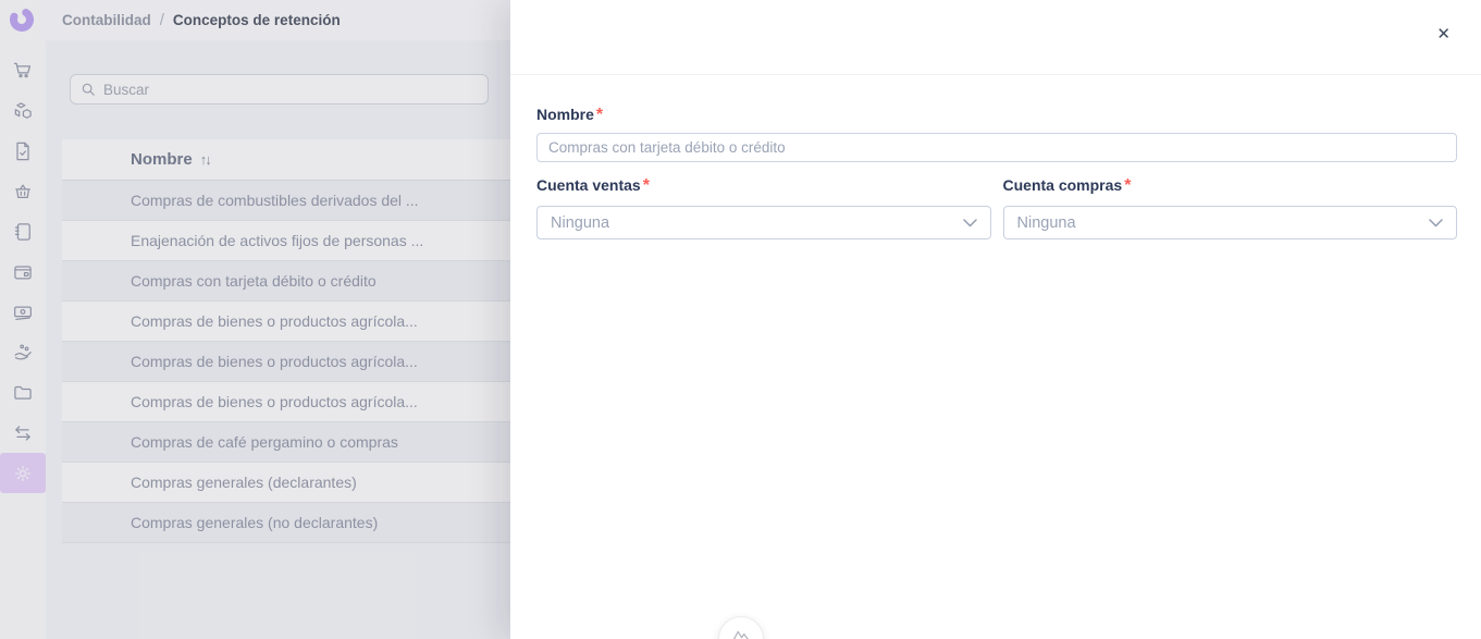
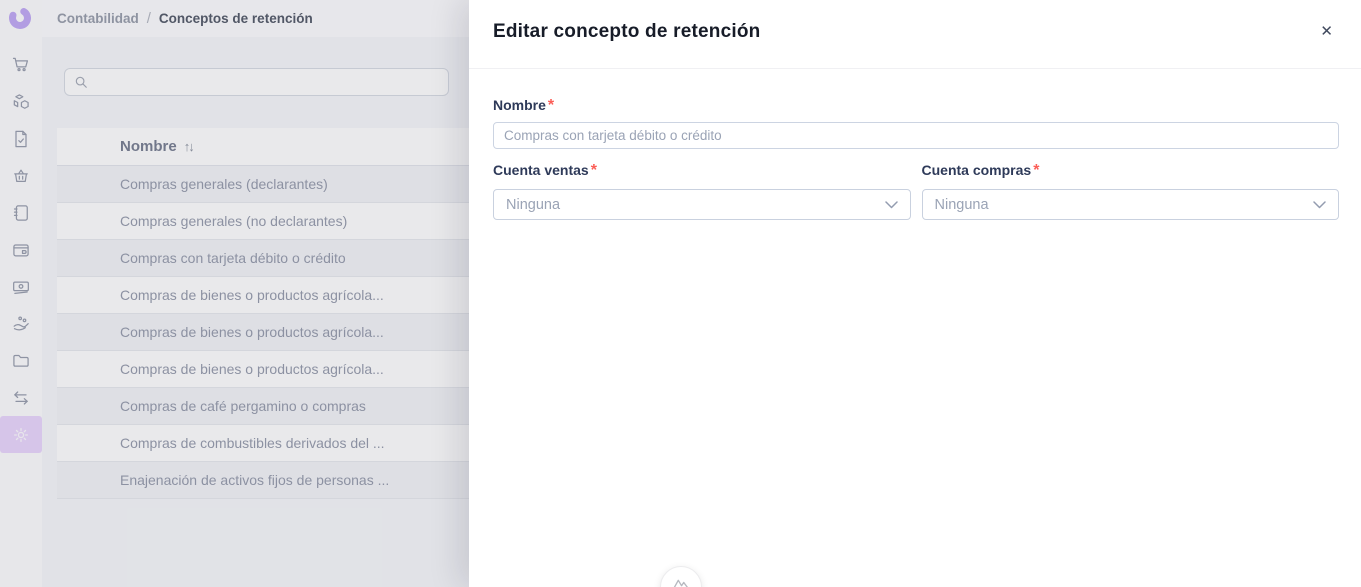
  Contabilidad
  /
  Conceptos de retención
- Buscar
  Nombre
  ↑↓
- Compras de combustibles derivados del ...
+ Compras generales (declarantes)
- Enajenación de activos fijos de personas ...
+ Compras generales (no declarantes)
  Compras con tarjeta débito o crédito
  Compras de bienes o productos agrícola...
  Compras de bienes o productos agrícola...
  Compras de bienes o productos agrícola...
  Compras de café pergamino o compras
- Compras generales (declarantes)
+ Compras de combustibles derivados del ...
- Compras generales (no declarantes)
+ Enajenación de activos fijos de personas ...
+ Editar concepto de retención
  ✕
  Nombre *
  Compras con tarjeta débito o crédito
  Cuenta ventas *
  Ninguna
  Cuenta compras *
  Ninguna
